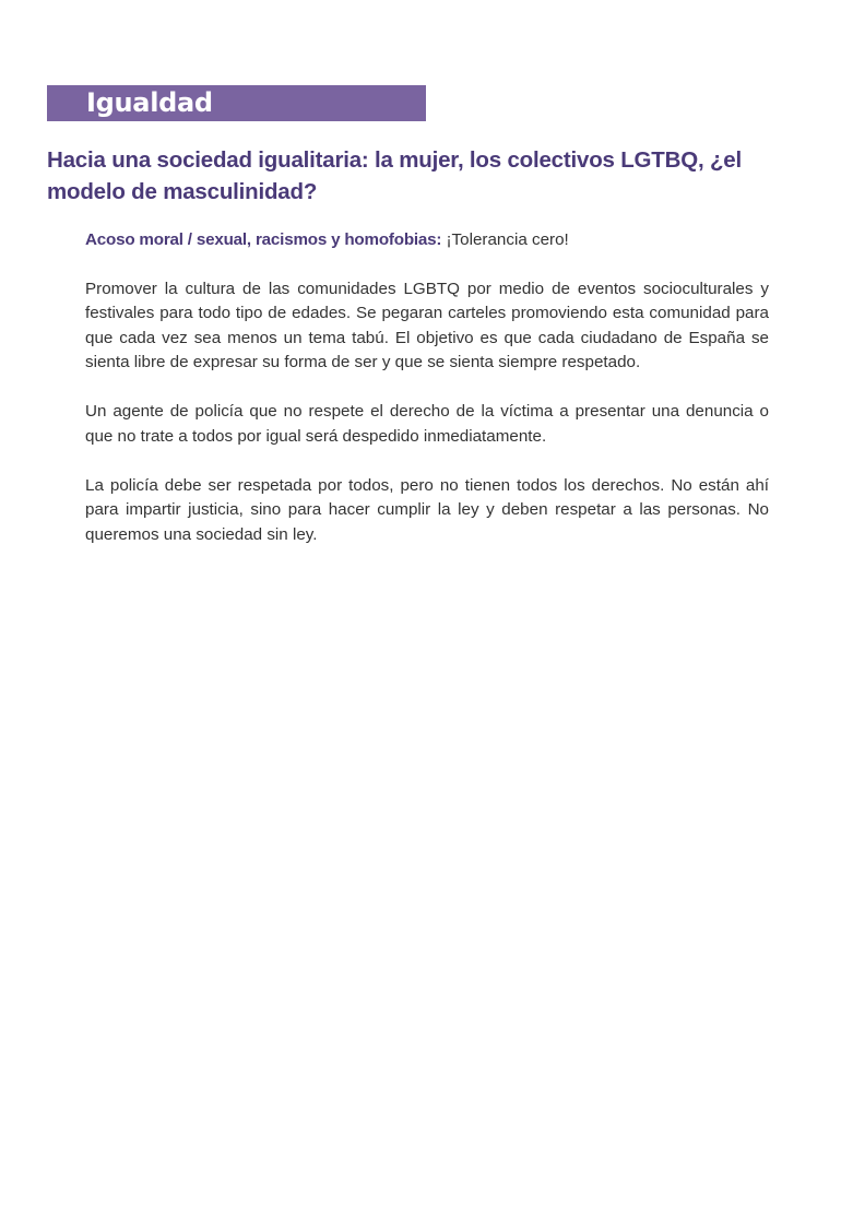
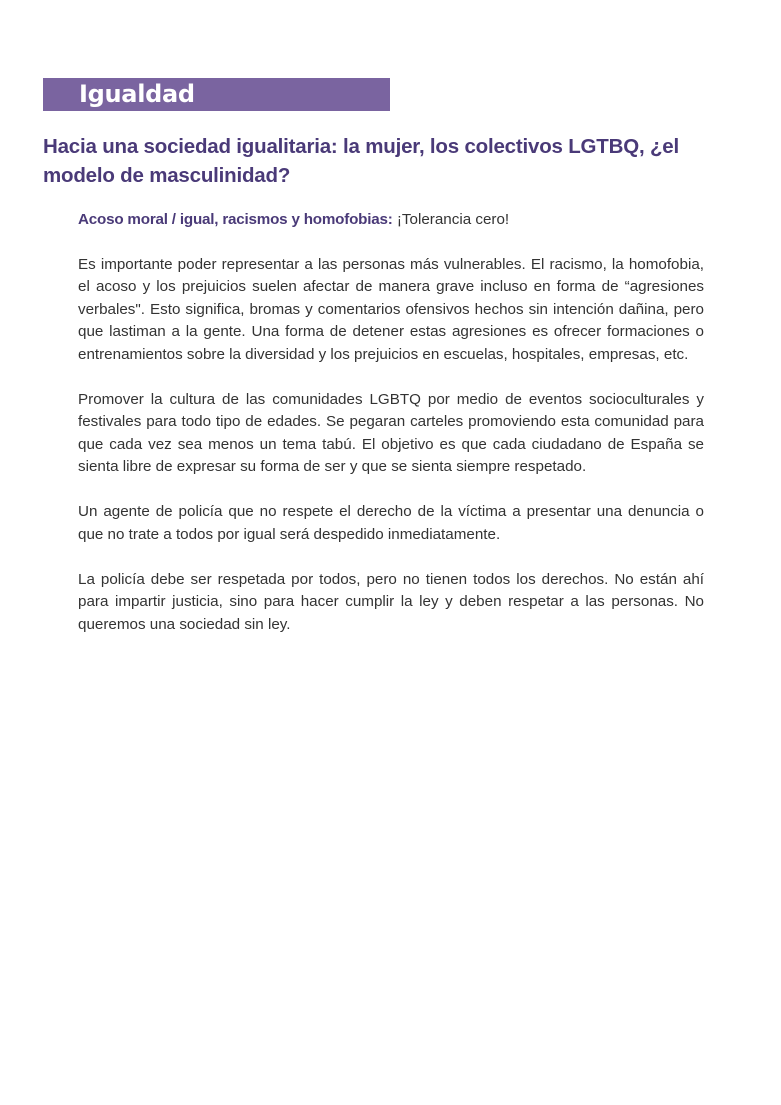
  Igualdad
  Hacia una sociedad igualitaria: la mujer, los colectivos LGTBQ, ¿el modelo de masculinidad?
- Acoso moral / sexual, racismos y homofobias: ¡Tolerancia cero!
+ Acoso moral / igual, racismos y homofobias: ¡Tolerancia cero!
+ Es importante poder representar a las personas más vulnerables. El racismo, la homofobia, el acoso y los prejuicios suelen afectar de manera grave incluso en forma de “agresiones verbales". Esto significa, bromas y comentarios ofensivos hechos sin intención dañina, pero que lastiman a la gente. Una forma de detener estas agresiones es ofrecer formaciones o entrenamientos sobre la diversidad y los prejuicios en escuelas, hospitales, empresas, etc.
  Promover la cultura de las comunidades LGBTQ por medio de eventos socioculturales y festivales para todo tipo de edades. Se pegaran carteles promoviendo esta comunidad para que cada vez sea menos un tema tabú. El objetivo es que cada ciudadano de España se sienta libre de expresar su forma de ser y que se sienta siempre respetado.
  Un agente de policía que no respete el derecho de la víctima a presentar una denuncia o que no trate a todos por igual será despedido inmediatamente.
  La policía debe ser respetada por todos, pero no tienen todos los derechos. No están ahí para impartir justicia, sino para hacer cumplir la ley y deben respetar a las personas. No queremos una sociedad sin ley.
